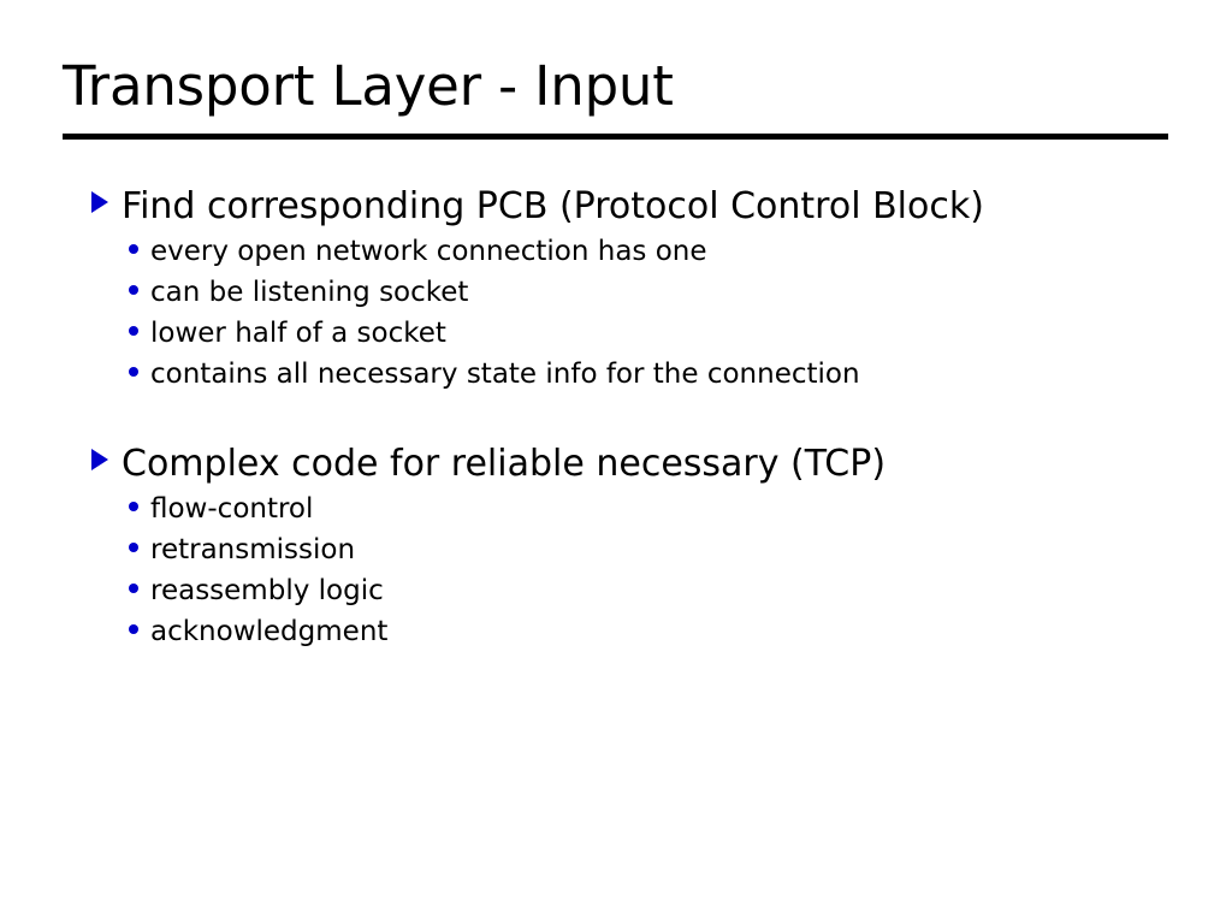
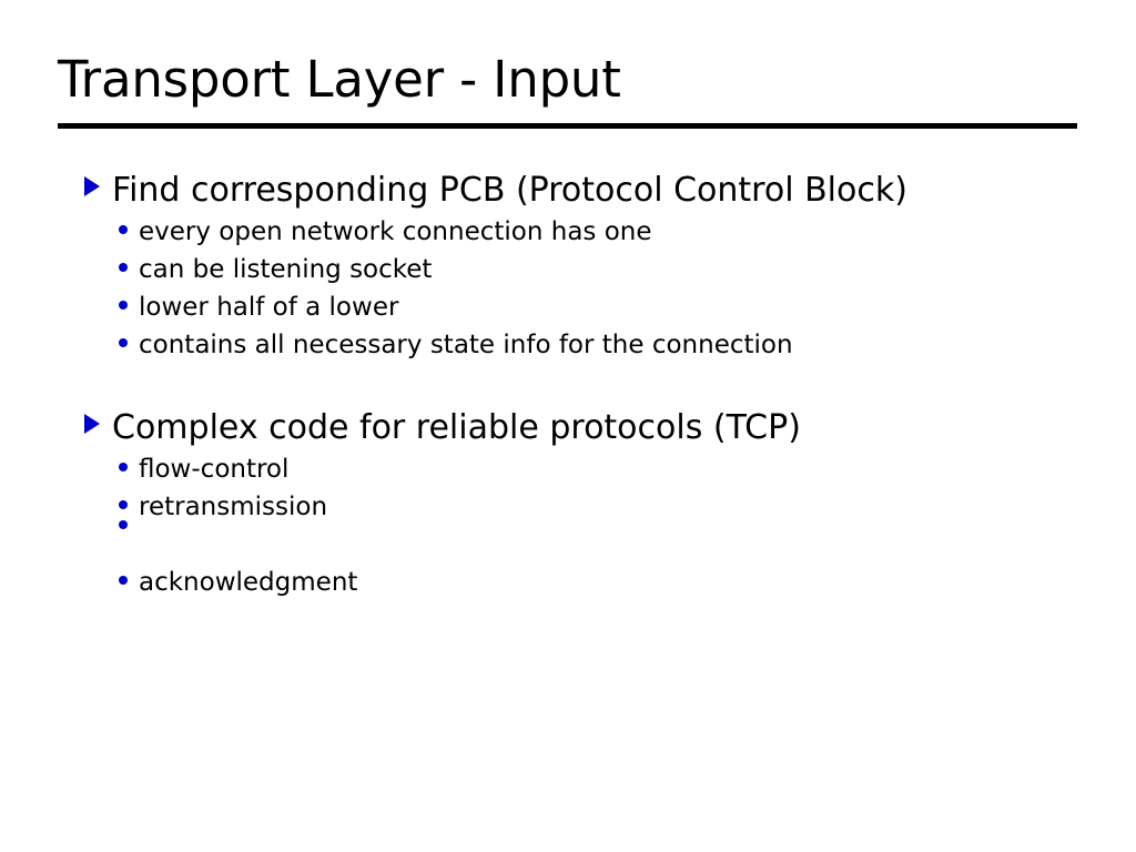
  Transport Layer - Input
  Find corresponding PCB (Protocol Control Block)
  every open network connection has one
  can be listening socket
- lower half of a socket
+ lower half of a lower
  contains all necessary state info for the connection
- Complex code for reliable necessary (TCP)
+ Complex code for reliable protocols (TCP)
  flow-control
  retransmission
- reassembly logic
  acknowledgment
